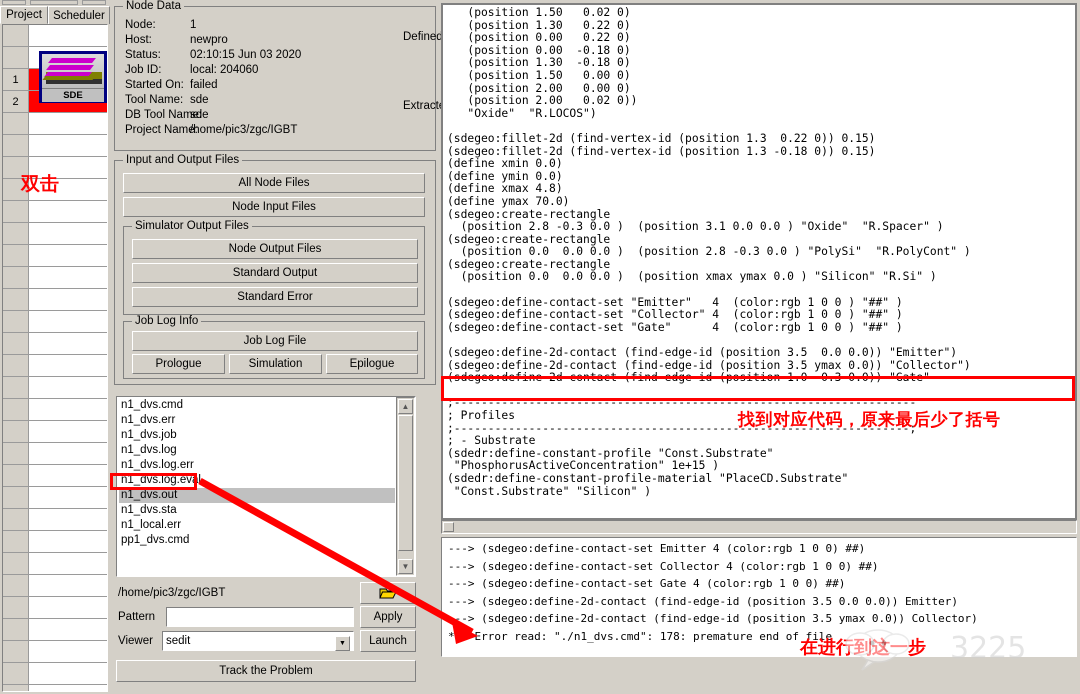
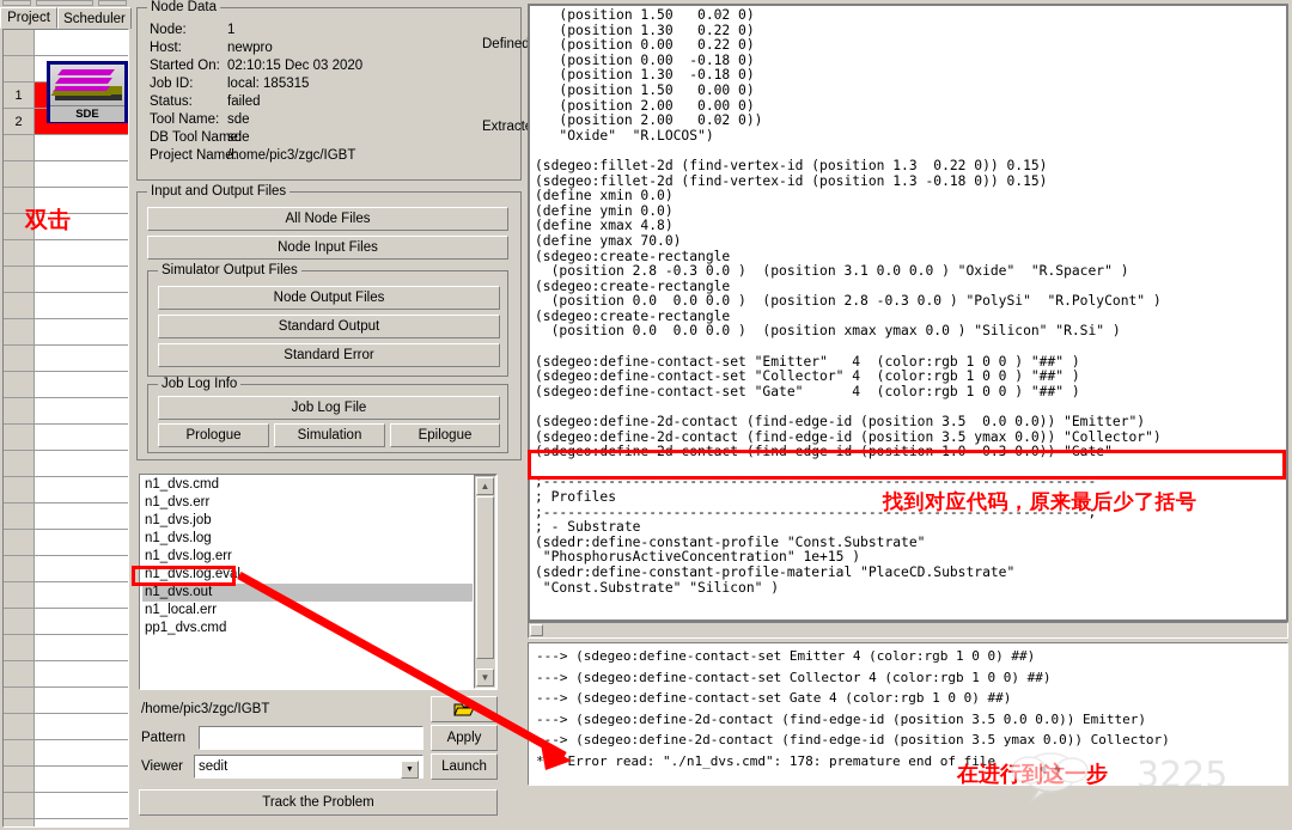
  Project
  Scheduler
  1
  2
  SDE
  双击
  Node Data
  Node:
  1
  Host:
  newpro
- Status:
+ Started On:
- 02:10:15 Jun 03 2020
+ 02:10:15 Dec 03 2020
  Job ID:
- local: 204060
+ local: 185315
- Started On:
+ Status:
  failed
  Tool Name:
  sde
  DB Tool Name:
  sde
  Project Name:
  /home/pic3/zgc/IGBT
  Input and Output Files
  All Node Files
  Node Input Files
  Simulator Output Files
  Node Output Files
  Standard Output
  Standard Error
  Job Log Info
  Job Log File
  Prologue
  Simulation
  Epilogue
  n1_dvs.cmd
  n1_dvs.err
  n1_dvs.job
  n1_dvs.log
  n1_dvs.log.err
  n1_dvs.log.eval
  n1_dvs.out
- n1_dvs.sta
  n1_local.err
  pp1_dvs.cmd
  ▲
  ▼
  /home/pic3/zgc/IGBT
  Pattern
  Apply
  Viewer
  sedit
  Launch
  Track the Problem
  (position 1.50 0.02 0)
  (position 1.30 0.22 0)
  (position 0.00 0.22 0)
  (position 0.00 -0.18 0)
  (position 1.30 -0.18 0)
  (position 1.50 0.00 0)
  (position 2.00 0.00 0)
  (position 2.00 0.02 0))
  "Oxide" "R.LOCOS")
  (sdegeo:fillet-2d (find-vertex-id (position 1.3 0.22 0)) 0.15)
  (sdegeo:fillet-2d (find-vertex-id (position 1.3 -0.18 0)) 0.15)
  (define xmin 0.0)
  (define ymin 0.0)
  (define xmax 4.8)
  (define ymax 70.0)
  (sdegeo:create-rectangle
  (position 2.8 -0.3 0.0 ) (position 3.1 0.0 0.0 ) "Oxide" "R.Spacer" )
  (sdegeo:create-rectangle
  (position 0.0 0.0 0.0 ) (position 2.8 -0.3 0.0 ) "PolySi" "R.PolyCont" )
  (sdegeo:create-rectangle
  (position 0.0 0.0 0.0 ) (position xmax ymax 0.0 ) "Silicon" "R.Si" )
  (sdegeo:define-contact-set "Emitter" 4 (color:rgb 1 0 0 ) "##" )
  (sdegeo:define-contact-set "Collector" 4 (color:rgb 1 0 0 ) "##" )
  (sdegeo:define-contact-set "Gate" 4 (color:rgb 1 0 0 ) "##" )
  (sdegeo:define-2d-contact (find-edge-id (position 3.5 0.0 0.0)) "Emitter")
  (sdegeo:define-2d-contact (find-edge-id (position 3.5 ymax 0.0)) "Collector")
  (sdegeo:define-2d-contact (find-edge-id (position 1.0 -0.3 0.0)) "Gate"
  ;--------------------------------------------------------------------
  ; Profiles
  ;-------------------------------------------------------------------;
  ; - Substrate
  (sdedr:define-constant-profile "Const.Substrate"
  "PhosphorusActiveConcentration" 1e+15 )
  (sdedr:define-constant-profile-material "PlaceCD.Substrate"
  "Const.Substrate" "Silicon" )
  ---> (sdegeo:define-contact-set Emitter 4 (color:rgb 1 0 0) ##)
  ---> (sdegeo:define-contact-set Collector 4 (color:rgb 1 0 0) ##)
  ---> (sdegeo:define-contact-set Gate 4 (color:rgb 1 0 0) ##)
  ---> (sdegeo:define-2d-contact (find-edge-id (position 3.5 0.0 0.0)) Emitter)
  --> (sdegeo:define-2d-contact (find-edge-id (position 3.5 ymax 0.0)) Collector)
  * Error read: "./n1_dvs.cmd": 178: premature end of file
  找到对应代码，原来最后少了括号
  在进行到这一步
  3225
